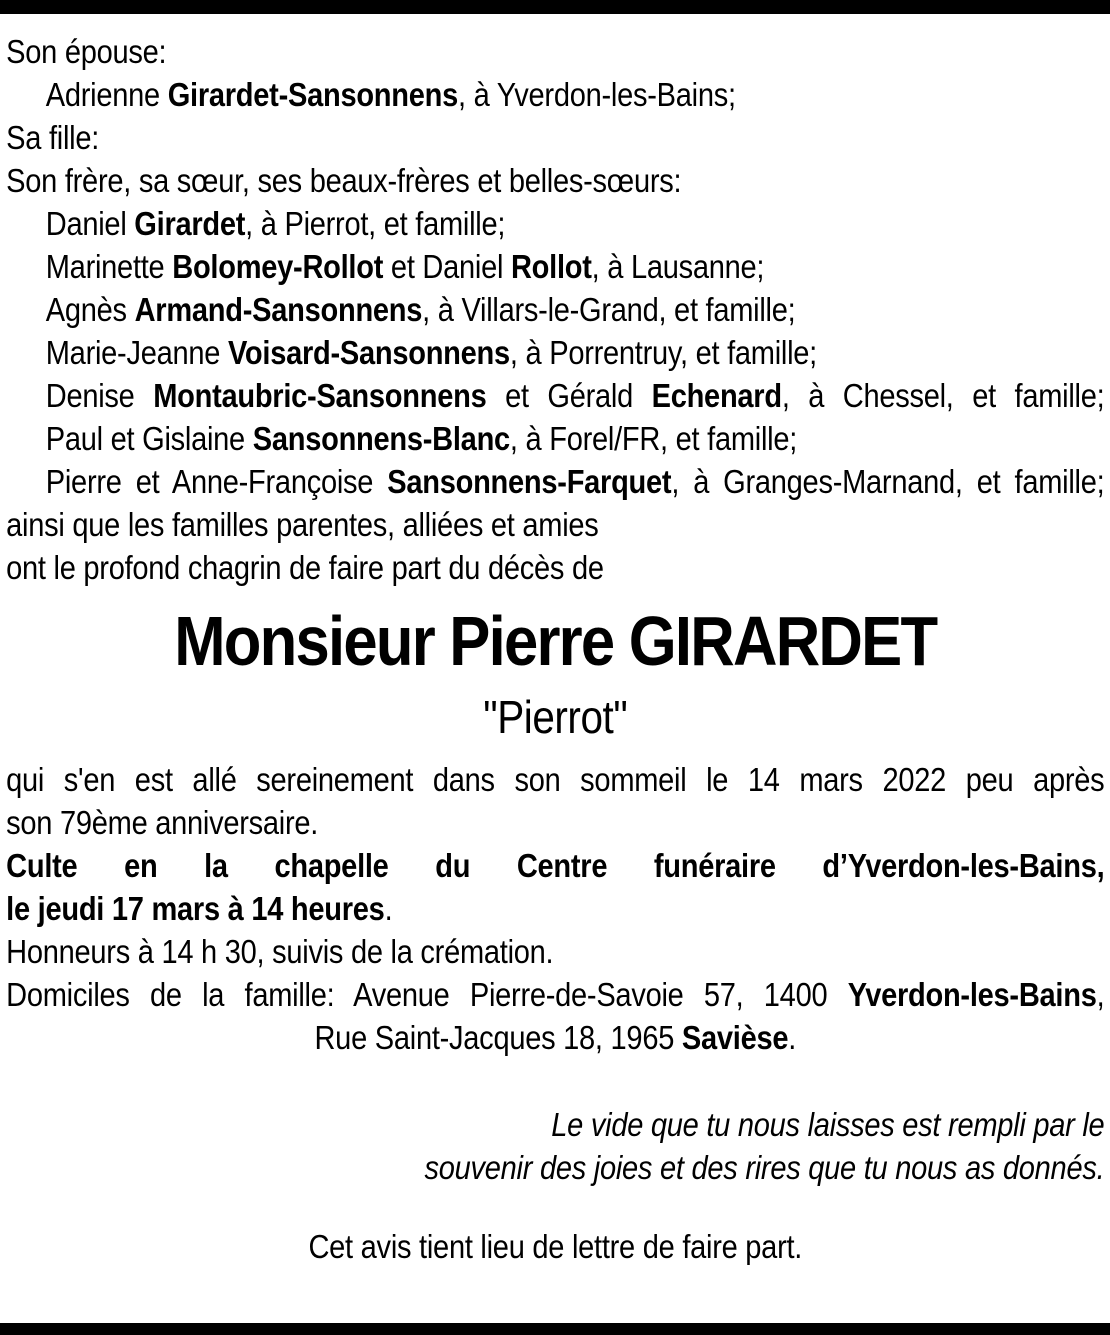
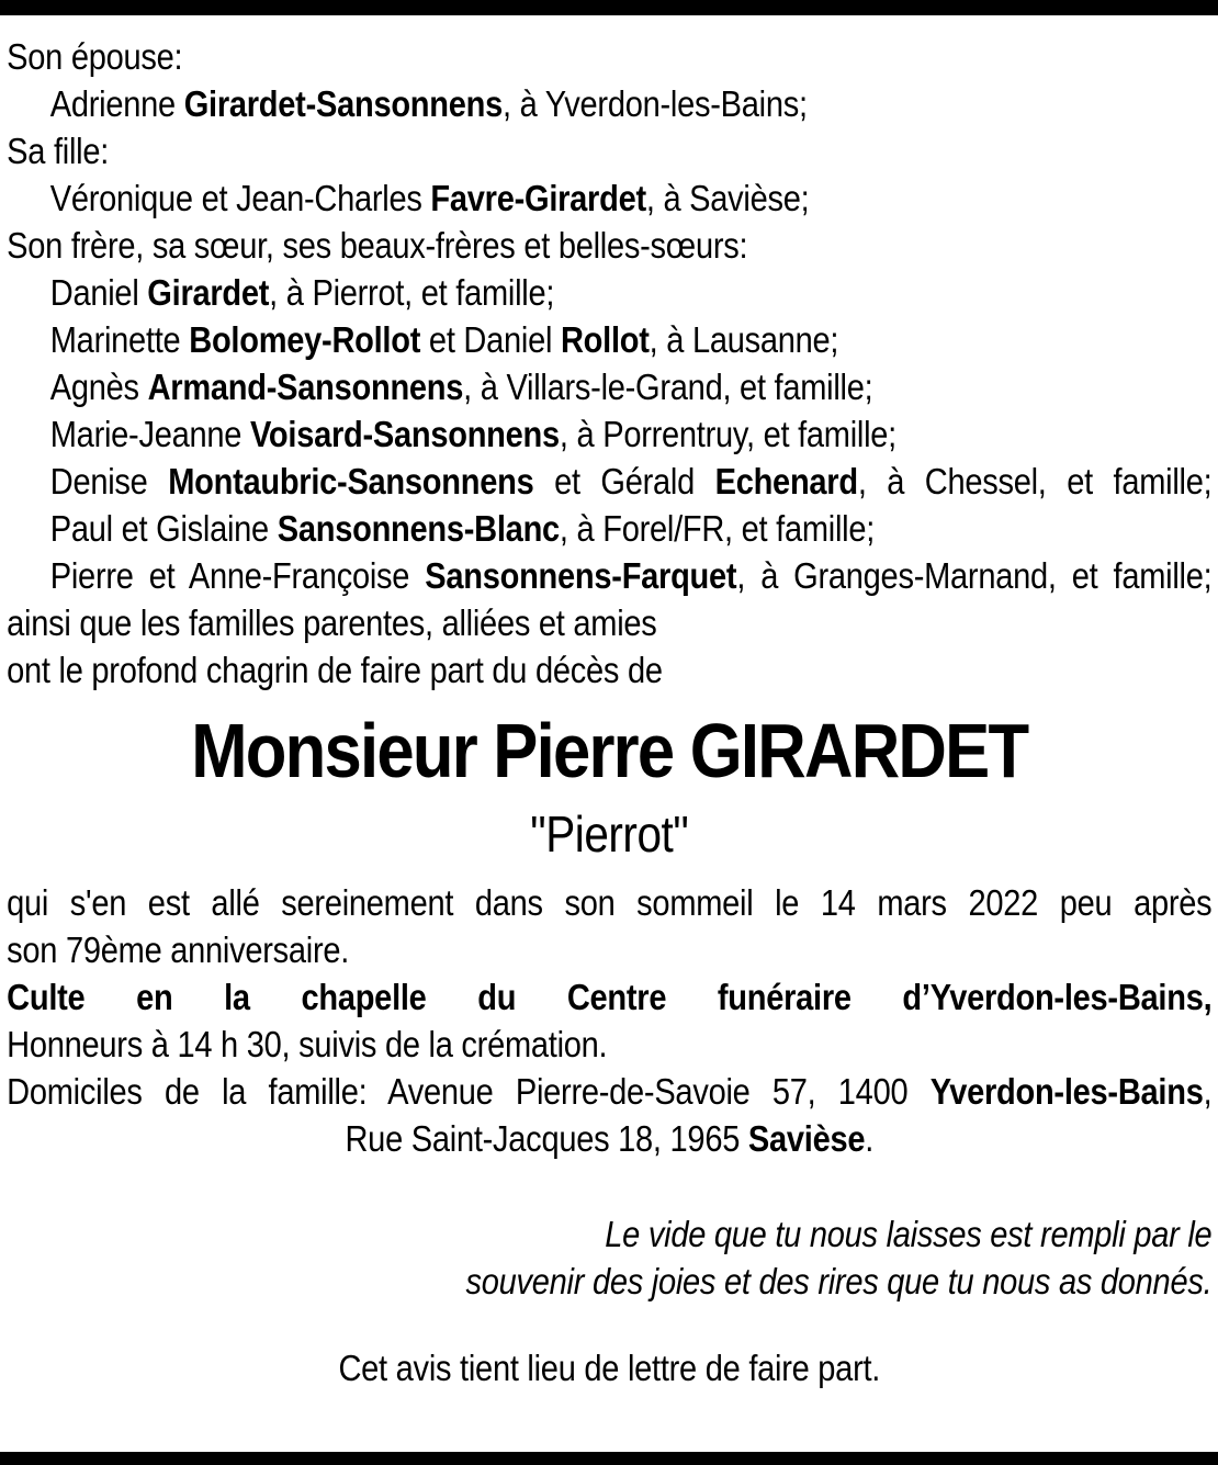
  Son épouse:
  Adrienne Girardet-Sansonnens, à Yverdon-les-Bains;
  Sa fille:
+ Véronique et Jean-Charles Favre-Girardet, à Savièse;
  Son frère, sa sœur, ses beaux-frères et belles-sœurs:
  Daniel Girardet, à Pierrot, et famille;
  Marinette Bolomey-Rollot et Daniel Rollot, à Lausanne;
  Agnès Armand-Sansonnens, à Villars-le-Grand, et famille;
  Marie-Jeanne Voisard-Sansonnens, à Porrentruy, et famille;
  Denise Montaubric-Sansonnens et Gérald Echenard, à Chessel, et famille;
  Paul et Gislaine Sansonnens-Blanc, à Forel/FR, et famille;
  Pierre et Anne-Françoise Sansonnens-Farquet, à Granges-Marnand, et famille;
  ainsi que les familles parentes, alliées et amies
  ont le profond chagrin de faire part du décès de
  Monsieur Pierre GIRARDET
  "Pierrot"
  qui s'en est allé sereinement dans son sommeil le 14 mars 2022 peu après
  son 79ème anniversaire.
  Culte en la chapelle du Centre funéraire d’Yverdon-les-Bains,
- le jeudi 17 mars à 14 heures.
  Honneurs à 14 h 30, suivis de la crémation.
  Domiciles de la famille: Avenue Pierre-de-Savoie 57, 1400 Yverdon-les-Bains,
  Rue Saint-Jacques 18, 1965 Savièse.
  Le vide que tu nous laisses est rempli par le
  souvenir des joies et des rires que tu nous as donnés.
  Cet avis tient lieu de lettre de faire part.
